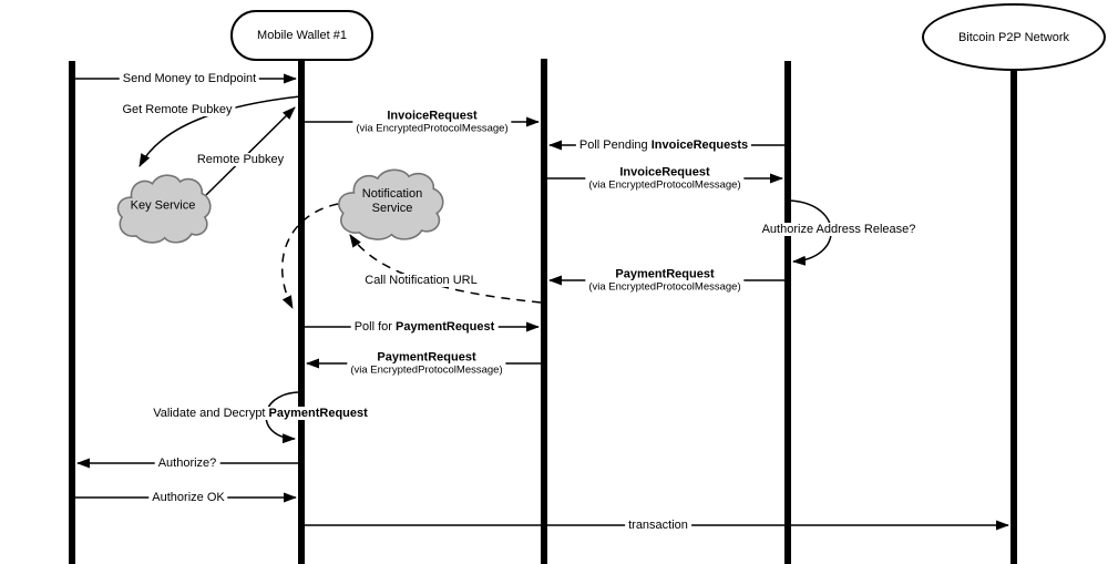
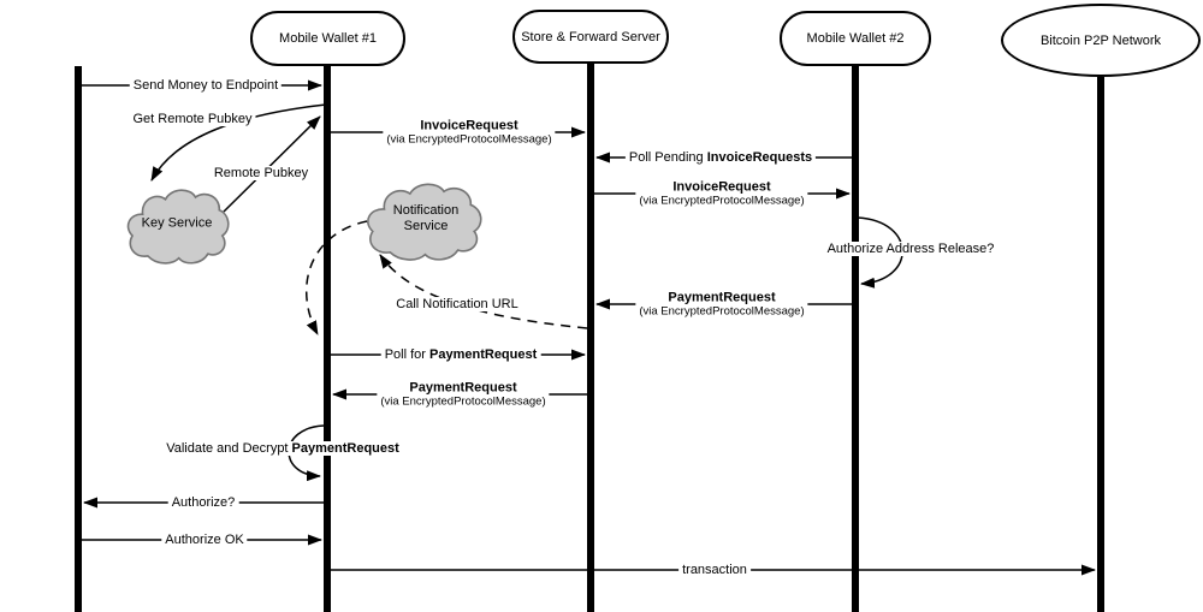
  Mobile Wallet #1
+ Store & Forward Server
+ Mobile Wallet #2
  Bitcoin P2P Network
  Key Service
  Notification
  Service
  Send Money to Endpoint
  Get Remote Pubkey
  Remote Pubkey
  InvoiceRequest
  (via EncryptedProtocolMessage)
  Poll Pending InvoiceRequests
  InvoiceRequest
  (via EncryptedProtocolMessage)
  Authorize Address Release?
  PaymentRequest
  (via EncryptedProtocolMessage)
  Call Notification URL
  Poll for PaymentRequest
  PaymentRequest
  (via EncryptedProtocolMessage)
  Validate and Decrypt PaymentRequest
  Authorize?
  Authorize OK
  transaction
